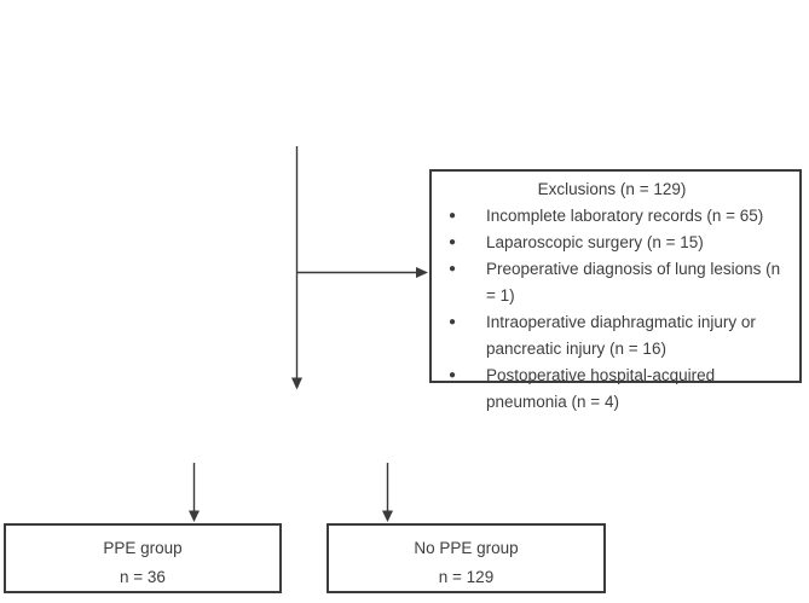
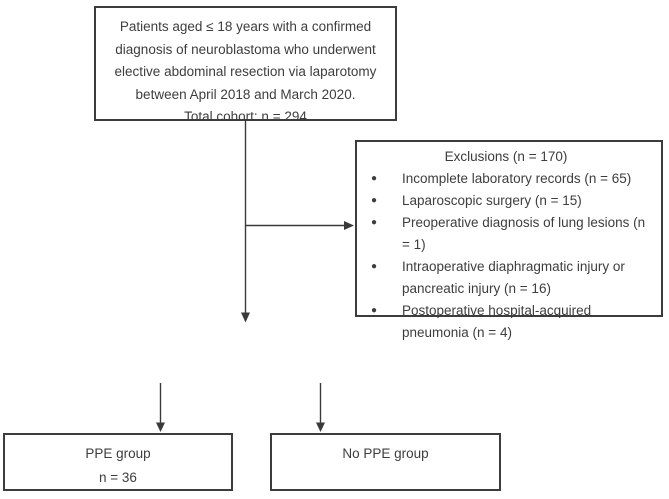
+ Patients aged ≤ 18 years with a confirmed
+ diagnosis of neuroblastoma who underwent
+ elective abdominal resection via laparotomy
+ between April 2018 and March 2020.
+ Total cohort: n = 294
- Exclusions (n = 129)
+ Exclusions (n = 170)
  ●
  Incomplete laboratory records (n = 65)
  ●
  Laparoscopic surgery (n = 15)
  ●
  Preoperative diagnosis of lung lesions (n = 1)
  ●
  Intraoperative diaphragmatic injury or pancreatic injury (n = 16)
  ●
  Postoperative hospital-acquired pneumonia (n = 4)
  PPE group
  n = 36
  No PPE group
- n = 129
